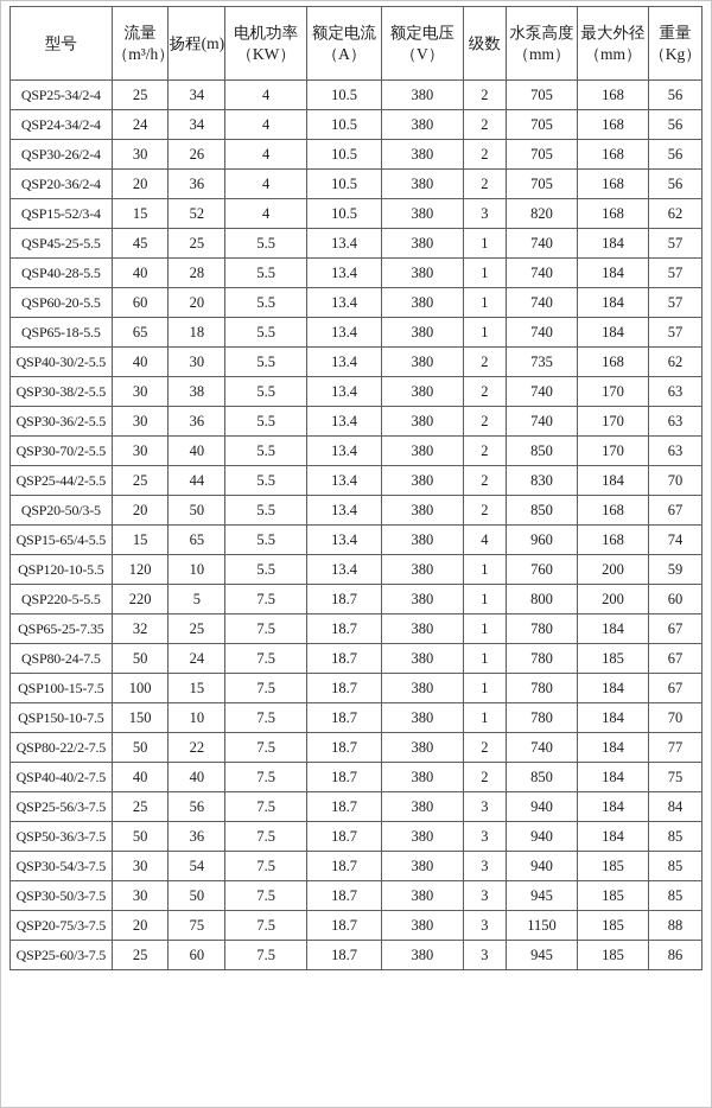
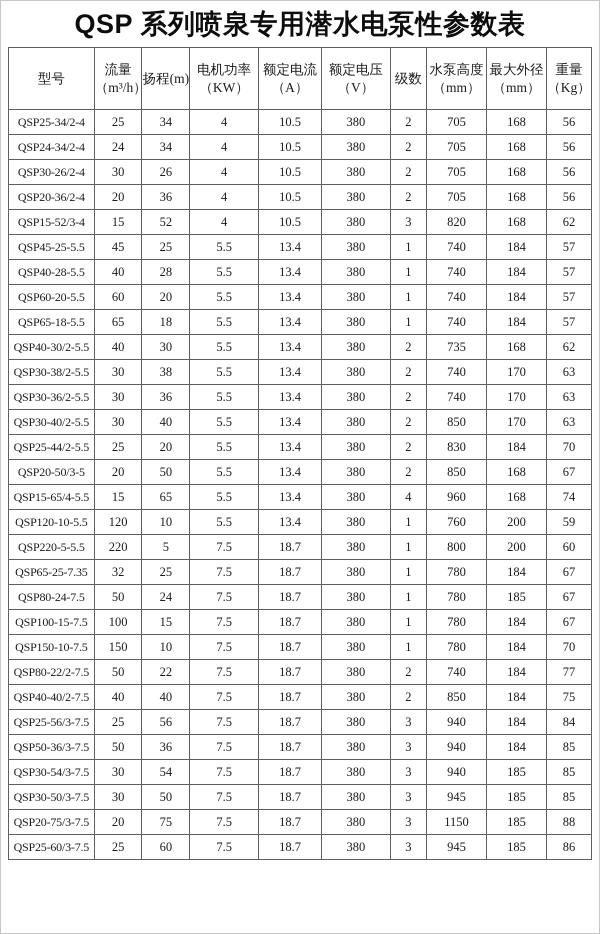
+ QSP 系列喷泉专用潜水电泵性参数表
  型号	流量（m³/h）	扬程(m)	电机功率（KW）	额定电流（A）	额定电压（V）	级数	水泵高度（mm）	最大外径（mm）	重量（Kg）
  QSP25-34/2-4	25	34	4	10.5	380	2	705	168	56
  QSP24-34/2-4	24	34	4	10.5	380	2	705	168	56
  QSP30-26/2-4	30	26	4	10.5	380	2	705	168	56
  QSP20-36/2-4	20	36	4	10.5	380	2	705	168	56
  QSP15-52/3-4	15	52	4	10.5	380	3	820	168	62
  QSP45-25-5.5	45	25	5.5	13.4	380	1	740	184	57
  QSP40-28-5.5	40	28	5.5	13.4	380	1	740	184	57
  QSP60-20-5.5	60	20	5.5	13.4	380	1	740	184	57
  QSP65-18-5.5	65	18	5.5	13.4	380	1	740	184	57
  QSP40-30/2-5.5	40	30	5.5	13.4	380	2	735	168	62
  QSP30-38/2-5.5	30	38	5.5	13.4	380	2	740	170	63
  QSP30-36/2-5.5	30	36	5.5	13.4	380	2	740	170	63
- QSP30-70/2-5.5	30	40	5.5	13.4	380	2	850	170	63
+ QSP30-40/2-5.5	30	40	5.5	13.4	380	2	850	170	63
- QSP25-44/2-5.5	25	44	5.5	13.4	380	2	830	184	70
+ QSP25-44/2-5.5	25	20	5.5	13.4	380	2	830	184	70
  QSP20-50/3-5	20	50	5.5	13.4	380	2	850	168	67
  QSP15-65/4-5.5	15	65	5.5	13.4	380	4	960	168	74
  QSP120-10-5.5	120	10	5.5	13.4	380	1	760	200	59
  QSP220-5-5.5	220	5	7.5	18.7	380	1	800	200	60
  QSP65-25-7.35	32	25	7.5	18.7	380	1	780	184	67
  QSP80-24-7.5	50	24	7.5	18.7	380	1	780	185	67
  QSP100-15-7.5	100	15	7.5	18.7	380	1	780	184	67
  QSP150-10-7.5	150	10	7.5	18.7	380	1	780	184	70
  QSP80-22/2-7.5	50	22	7.5	18.7	380	2	740	184	77
  QSP40-40/2-7.5	40	40	7.5	18.7	380	2	850	184	75
  QSP25-56/3-7.5	25	56	7.5	18.7	380	3	940	184	84
  QSP50-36/3-7.5	50	36	7.5	18.7	380	3	940	184	85
  QSP30-54/3-7.5	30	54	7.5	18.7	380	3	940	185	85
  QSP30-50/3-7.5	30	50	7.5	18.7	380	3	945	185	85
  QSP20-75/3-7.5	20	75	7.5	18.7	380	3	1150	185	88
  QSP25-60/3-7.5	25	60	7.5	18.7	380	3	945	185	86
